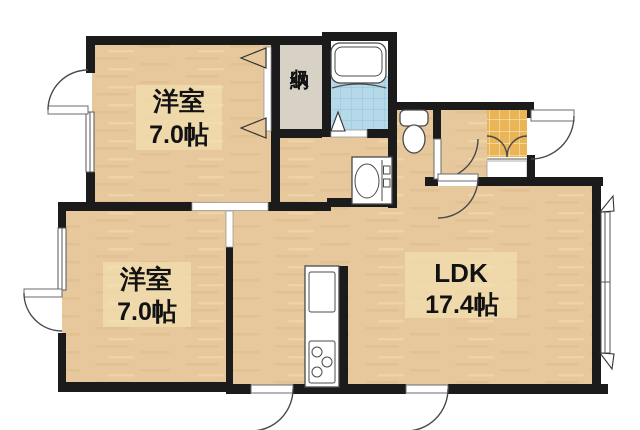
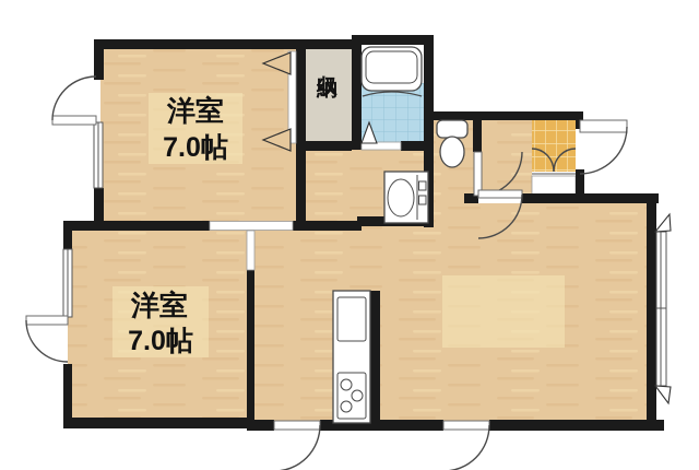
  洋室
  7.0帖
  洋室
  7.0帖
- LDK
- 17.4帖
